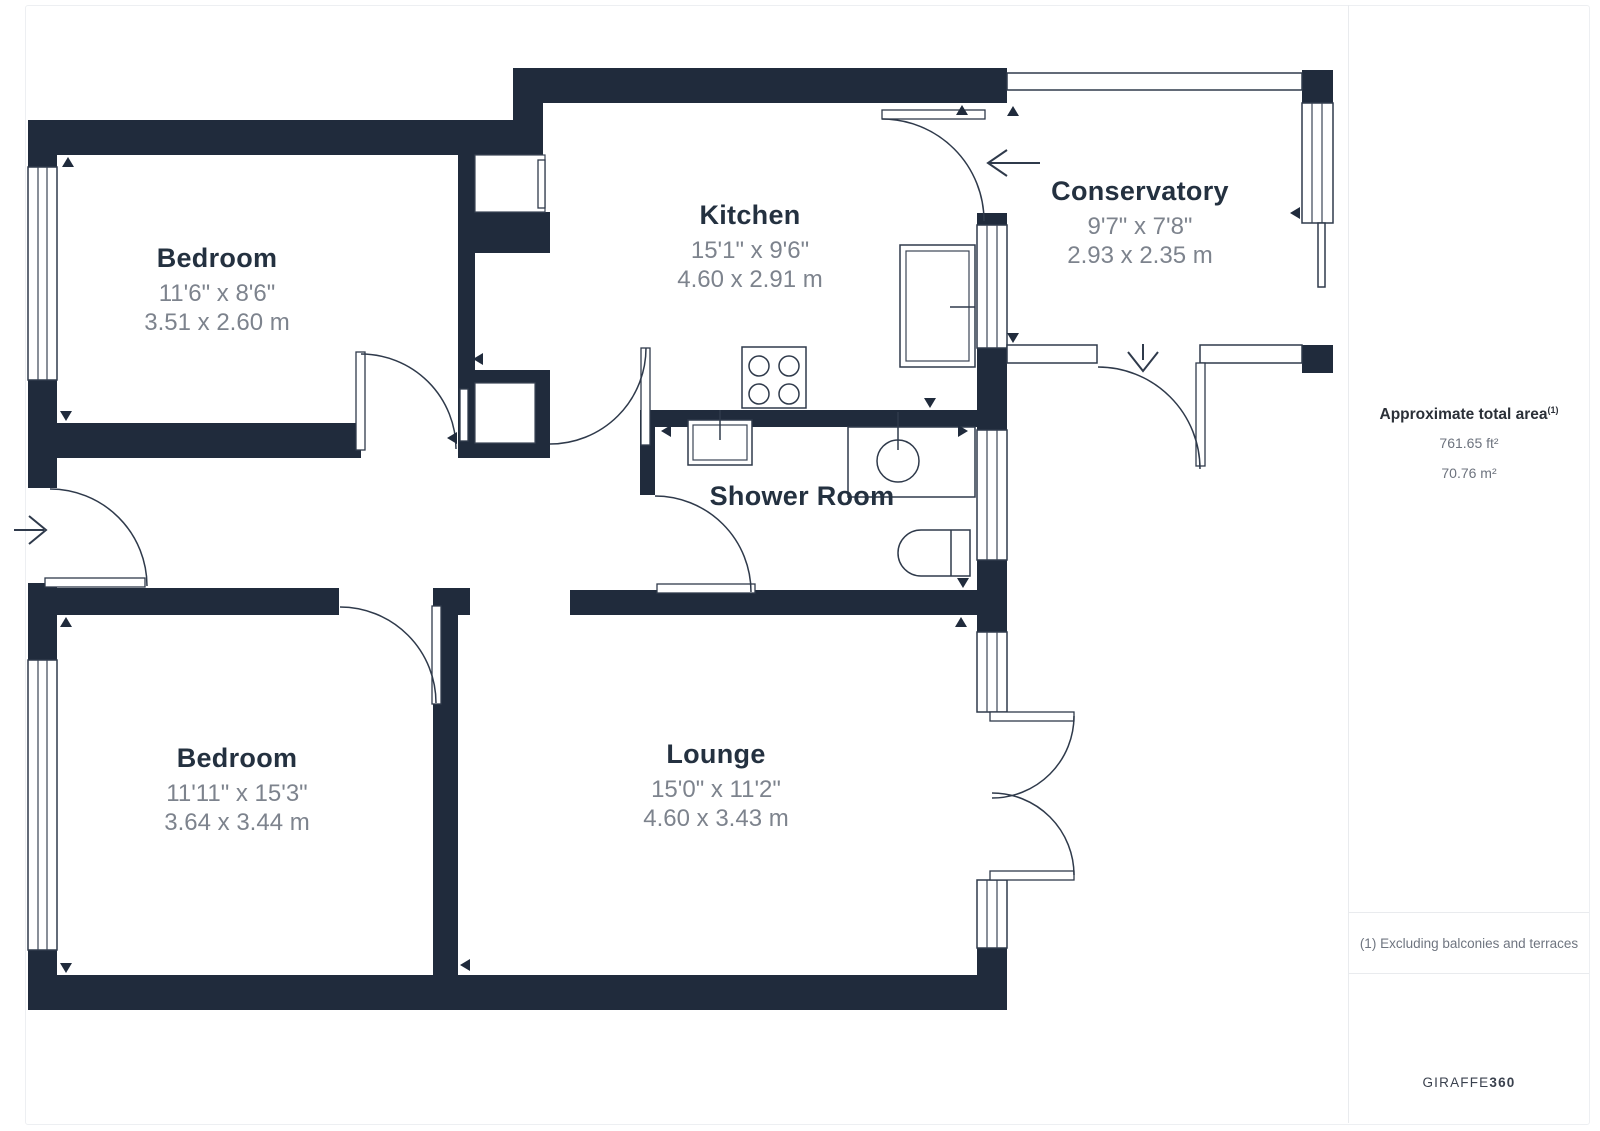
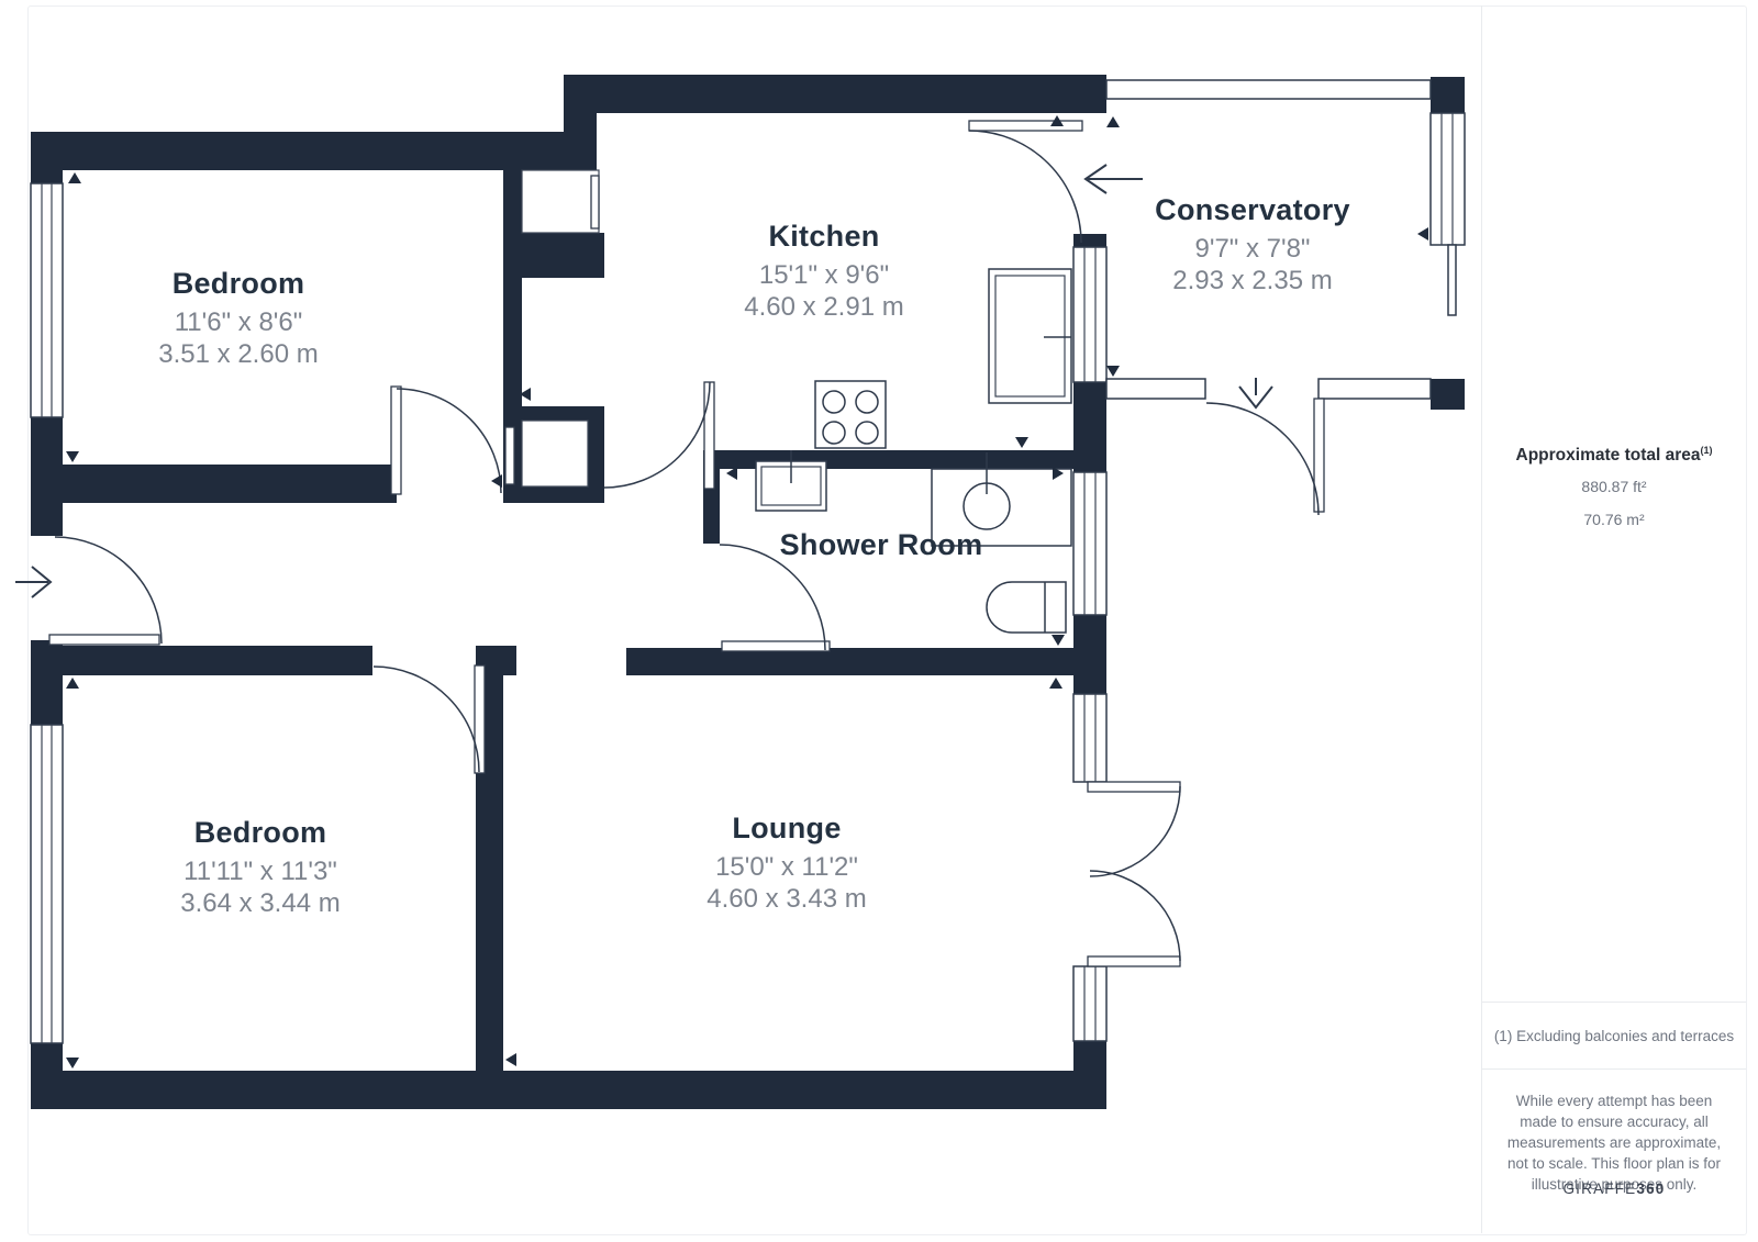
  Bedroom
  11'6" x 8'6"
  3.51 x 2.60 m
  Kitchen
  15'1" x 9'6"
  4.60 x 2.91 m
  Conservatory
  9'7" x 7'8"
  2.93 x 2.35 m
  Shower Room
  Bedroom
- 11'11" x 15'3"
+ 11'11" x 11'3"
  3.64 x 3.44 m
  Lounge
  15'0" x 11'2"
  4.60 x 3.43 m
  Approximate total area(1)
- 761.65 ft²
+ 880.87 ft²
  70.76 m²
  (1) Excluding balconies and terraces
+ While every attempt has been made to ensure accuracy, all measurements are approximate, not to scale. This floor plan is for illustrative purposes only.
  GIRAFFE360
